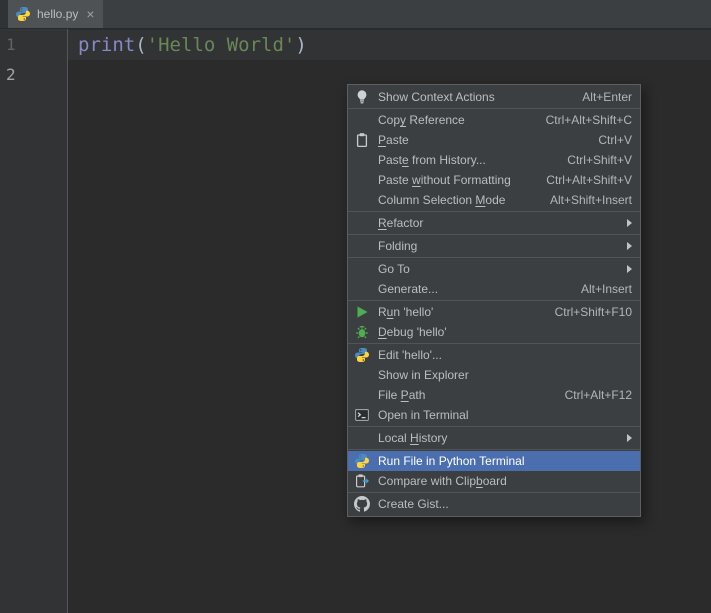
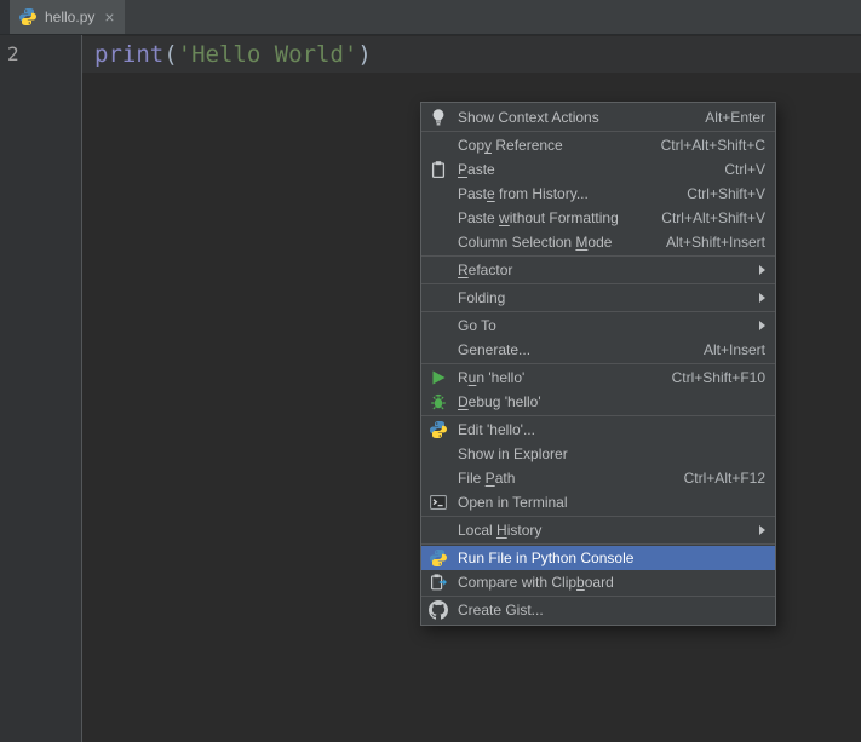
  hello.py
  ×
- 1
  2
  print('Hello World')
  Show Context Actions
  Alt+Enter
  Copy Reference
  Ctrl+Alt+Shift+C
  Paste
  Ctrl+V
  Paste from History...
  Ctrl+Shift+V
  Paste without Formatting
  Ctrl+Alt+Shift+V
  Column Selection Mode
  Alt+Shift+Insert
  Refactor
  Folding
  Go To
  Generate...
  Alt+Insert
  Run 'hello'
  Ctrl+Shift+F10
  Debug 'hello'
  Edit 'hello'...
  Show in Explorer
  File Path
  Ctrl+Alt+F12
  Open in Terminal
  Local History
- Run File in Python Terminal
+ Run File in Python Console
  Compare with Clipboard
  Create Gist...
